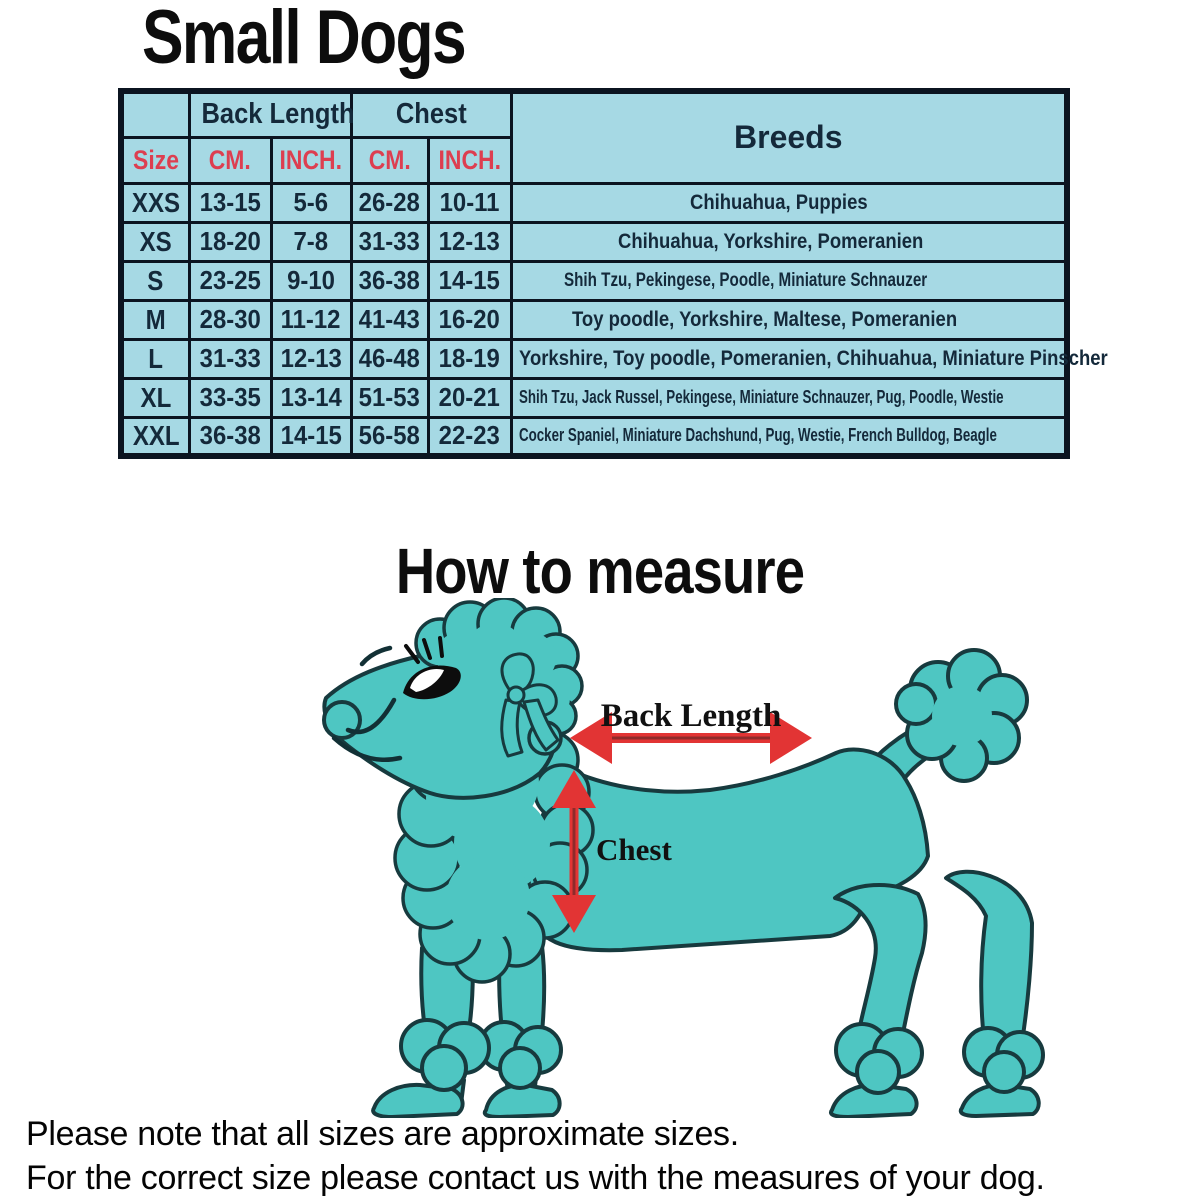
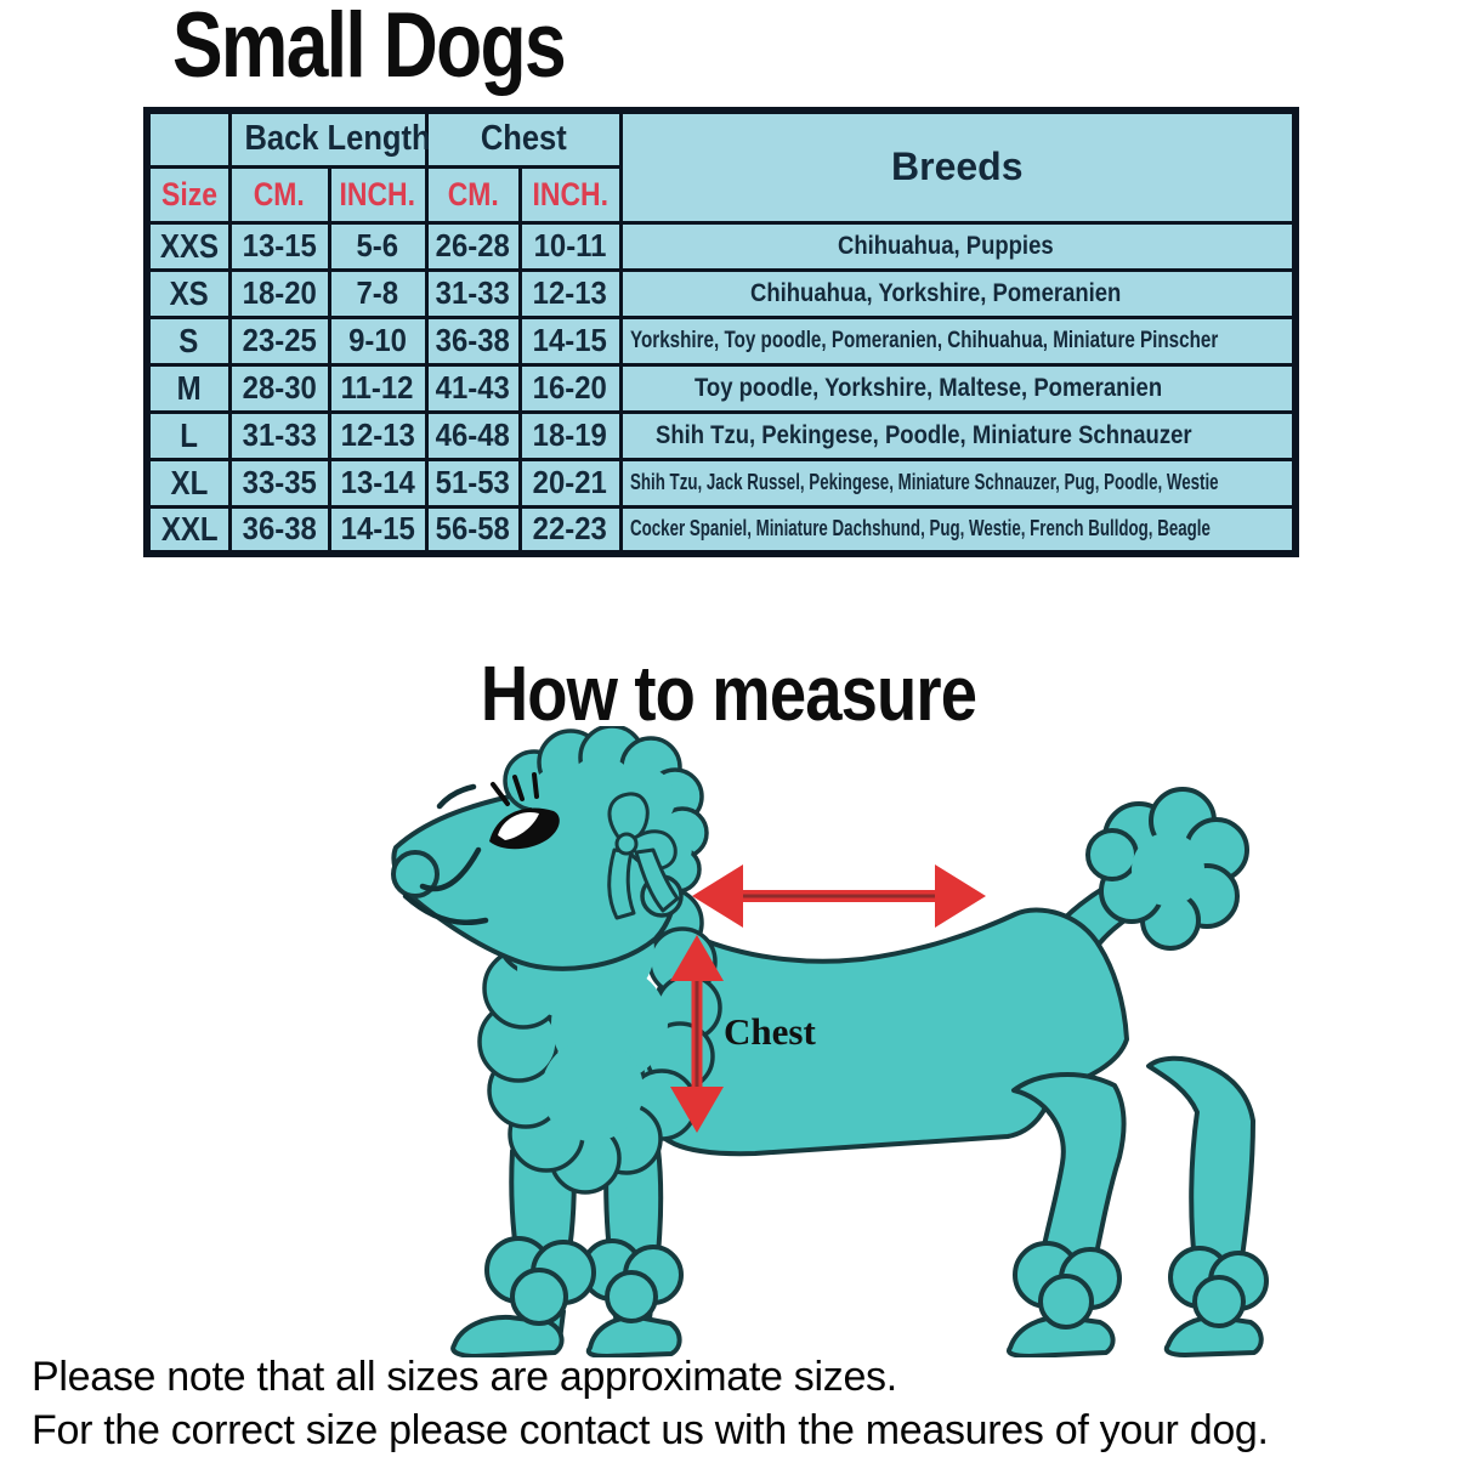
  Small Dogs
  	Back Length	Chest	Breeds
  Size	CM.	INCH.	CM.	INCH.
  XXS	13-15	5-6	26-28	10-11	Chihuahua, Puppies
  XS	18-20	7-8	31-33	12-13	Chihuahua, Yorkshire, Pomeranien
- S	23-25	9-10	36-38	14-15	Shih Tzu, Pekingese, Poodle, Miniature Schnauzer
+ S	23-25	9-10	36-38	14-15	Yorkshire, Toy poodle, Pomeranien, Chihuahua, Miniature Pinscher
  M	28-30	11-12	41-43	16-20	Toy poodle, Yorkshire, Maltese, Pomeranien
- L	31-33	12-13	46-48	18-19	Yorkshire, Toy poodle, Pomeranien, Chihuahua, Miniature Pinscher
+ L	31-33	12-13	46-48	18-19	Shih Tzu, Pekingese, Poodle, Miniature Schnauzer
  XL	33-35	13-14	51-53	20-21	Shih Tzu, Jack Russel, Pekingese, Miniature Schnauzer, Pug, Poodle, Westie
  XXL	36-38	14-15	56-58	22-23	Cocker Spaniel, Miniature Dachshund, Pug, Westie, French Bulldog, Beagle
  How to measure
- Back Length
  Chest
  Please note that all sizes are approximate sizes.
  For the correct size please contact us with the measures of your dog.
